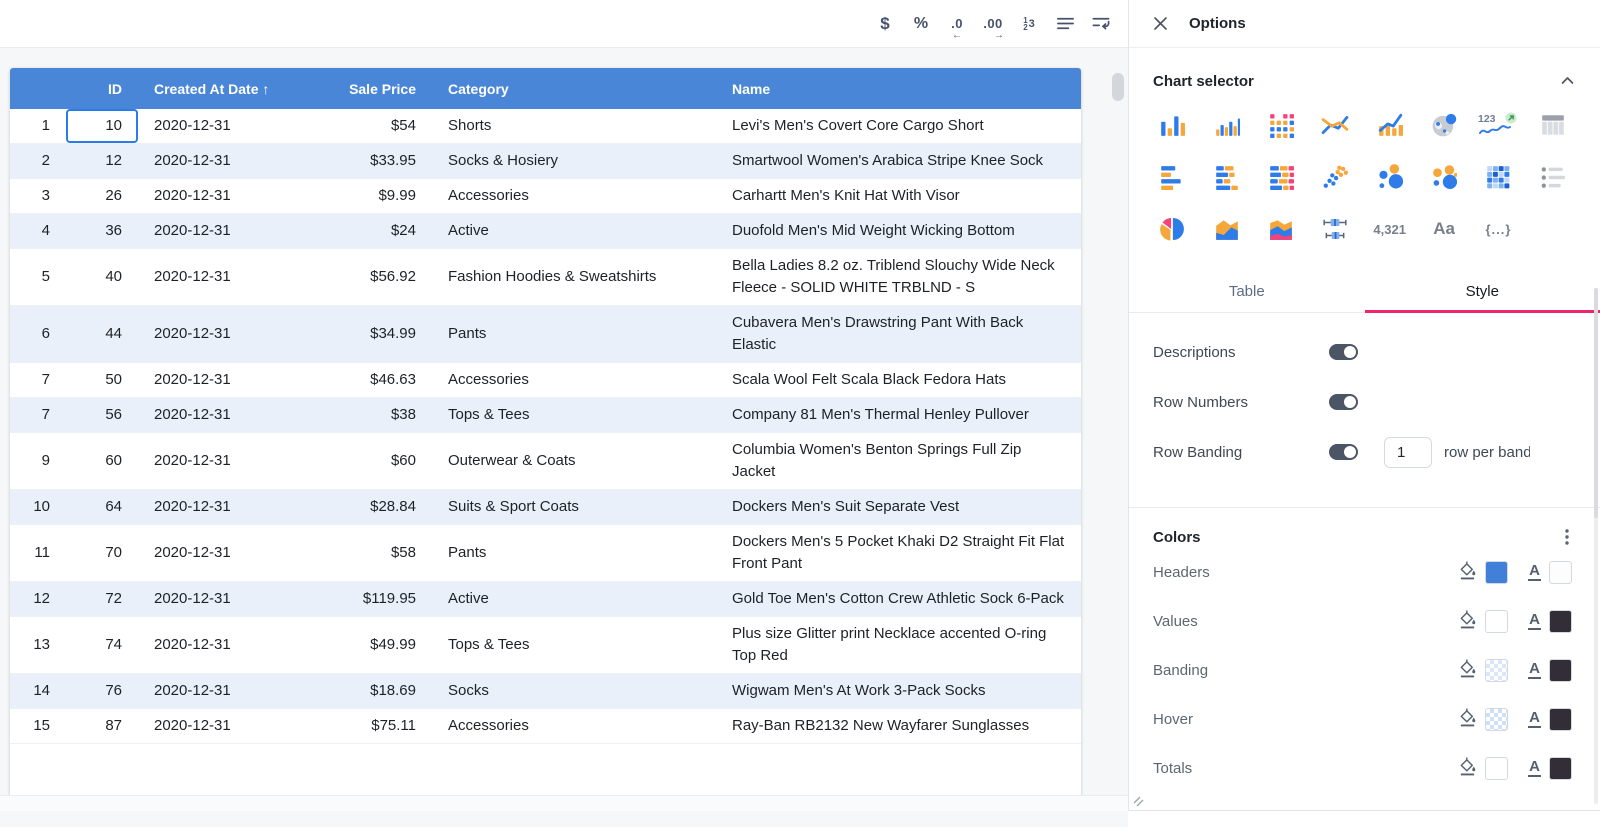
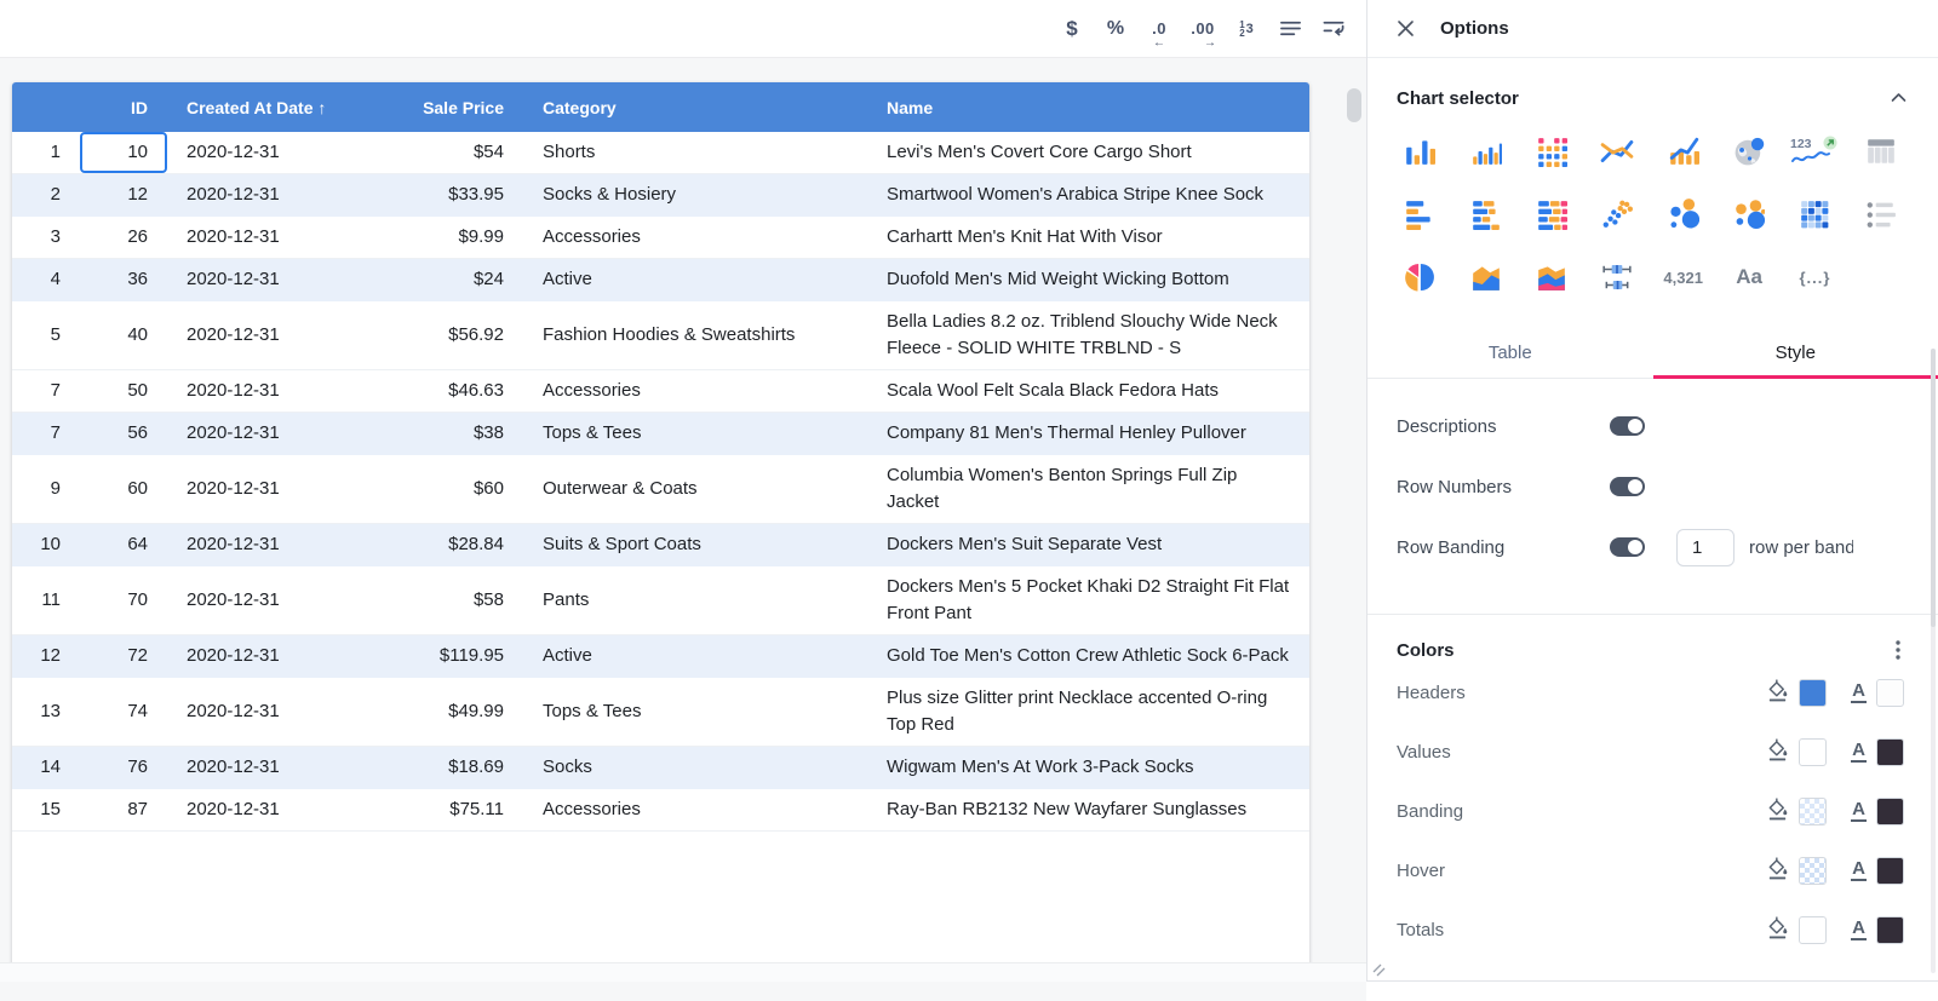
  $
  %
  .0
  ←
  .00
  →
  1
  2
  3
  	ID	Created At Date ↑	Sale Price	Category	Name
  1	10	2020-12-31	$54	Shorts	Levi's Men's Covert Core Cargo Short
  2	12	2020-12-31	$33.95	Socks & Hosiery	Smartwool Women's Arabica Stripe Knee Sock
  3	26	2020-12-31	$9.99	Accessories	Carhartt Men's Knit Hat With Visor
  4	36	2020-12-31	$24	Active	Duofold Men's Mid Weight Wicking Bottom
  5	40	2020-12-31	$56.92	Fashion Hoodies & Sweatshirts	Bella Ladies 8.2 oz. Triblend Slouchy Wide Neck Fleece - SOLID WHITE TRBLND - S
- 6	44	2020-12-31	$34.99	Pants	Cubavera Men's Drawstring Pant With Back Elastic
  7	50	2020-12-31	$46.63	Accessories	Scala Wool Felt Scala Black Fedora Hats
  7	56	2020-12-31	$38	Tops & Tees	Company 81 Men's Thermal Henley Pullover
  9	60	2020-12-31	$60	Outerwear & Coats	Columbia Women's Benton Springs Full Zip Jacket
  10	64	2020-12-31	$28.84	Suits & Sport Coats	Dockers Men's Suit Separate Vest
  11	70	2020-12-31	$58	Pants	Dockers Men's 5 Pocket Khaki D2 Straight Fit Flat Front Pant
  12	72	2020-12-31	$119.95	Active	Gold Toe Men's Cotton Crew Athletic Sock 6-Pack
  13	74	2020-12-31	$49.99	Tops & Tees	Plus size Glitter print Necklace accented O-ring Top Red
  14	76	2020-12-31	$18.69	Socks	Wigwam Men's At Work 3-Pack Socks
  15	87	2020-12-31	$75.11	Accessories	Ray-Ban RB2132 New Wayfarer Sunglasses
  Options
  Chart selector
  123
  4,321
  Aa
  {...}
  Table
  Style
  Descriptions
  Row Numbers
  Row Banding
  1
  row per band
  Colors
  Headers
  A
  Values
  A
  Banding
  A
  Hover
  A
  Totals
  A
